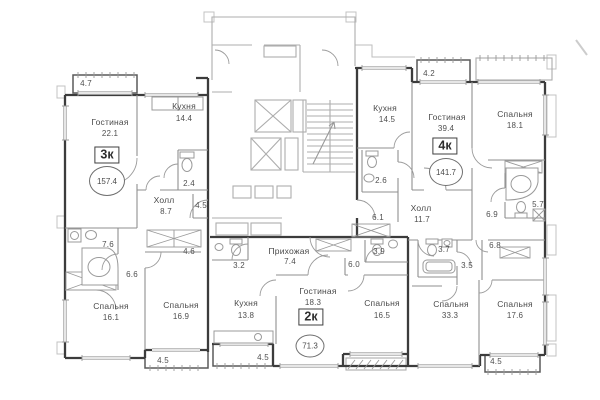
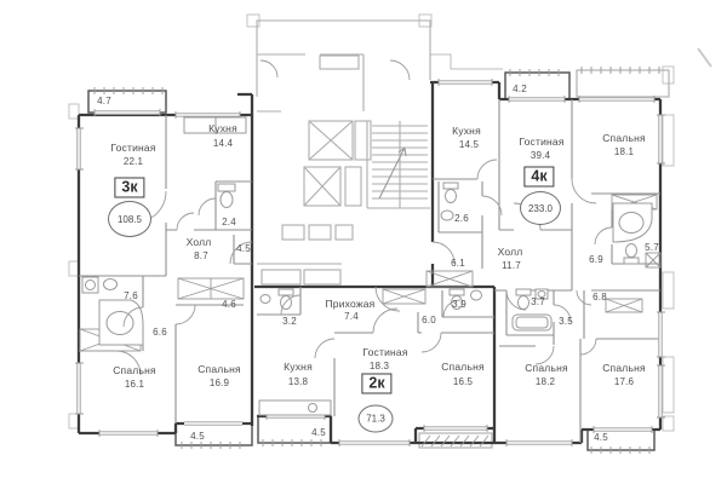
  4.7
  Гостиная
  22.1
  3к
- 157.4
+ 108.5
  Кухня
  14.4
  2.4
  Холл
  8.7
  4.5
  7.6
  4.6
  6.6
  Спальня
  16.1
  Спальня
  16.9
  4.5
  Прихожая
  7.4
  3.2
  6.0
  3.9
  Кухня
  13.8
  Гостиная
  18.3
  2к
  71.3
  Спальня
  16.5
  4.5
  4.2
  Кухня
  14.5
  Гостиная
  39.4
  4к
- 141.7
+ 233.0
  2.6
  6.1
  Холл
  11.7
  Спальня
  18.1
  6.9
  5.7
  6.8
  3.7
  3.5
  Спальня
- 33.3
+ 18.2
  Спальня
  17.6
  4.5
